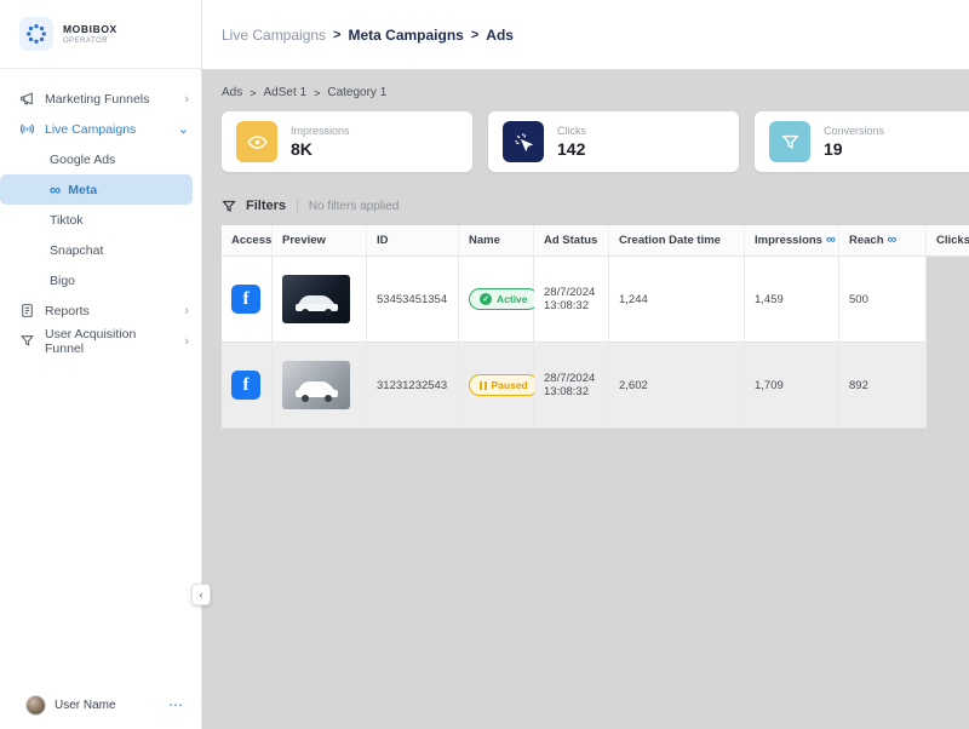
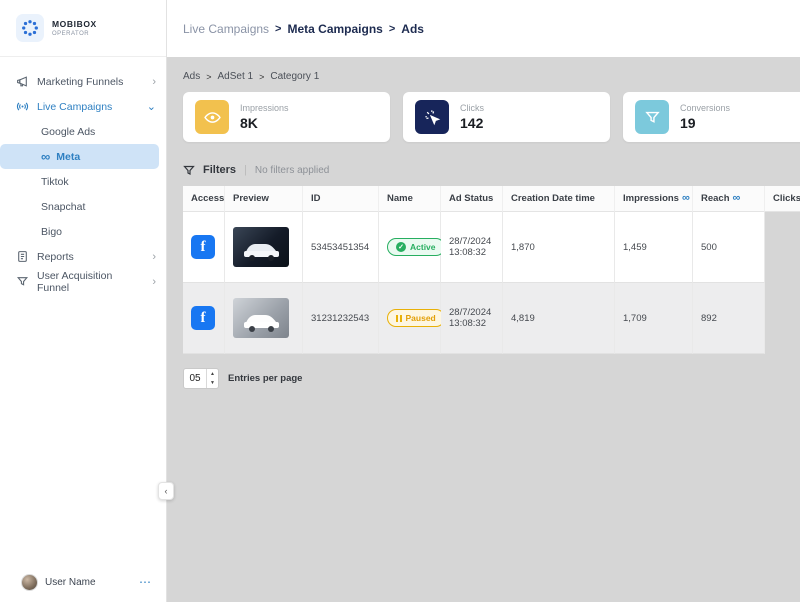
  MOBIBOX
  Marketing Funnels
  ›
  Live Campaigns
  ⌄
  Google Ads
  ∞
  Meta
  Tiktok
  Snapchat
  Bigo
  Reports
  ›
  User Acquisition Funnel
  ›
  User Name
  ⋯
  ‹
  Live Campaigns
  >
  Meta Campaigns
  >
  Ads
  Ads
  >
  AdSet 1
  >
  Category 1
  Impressions
  8K
  Clicks
  142
  Conversions
  19
  Filters
  |
  No filters applied
  Access
  Preview
  ID
  Name
  Ad Status
  Creation Date time
  Impressions
  ∞
  Reach
  ∞
  Clicks
  f
  53453451354
  Active
  28/7/2024 13:08:32
- 1,244
+ 1,870
  1,459
  500
  f
  31231232543
  Paused
  28/7/2024 13:08:32
- 2,602
+ 4,819
  1,709
  892
+ 05
+ Entries per page
